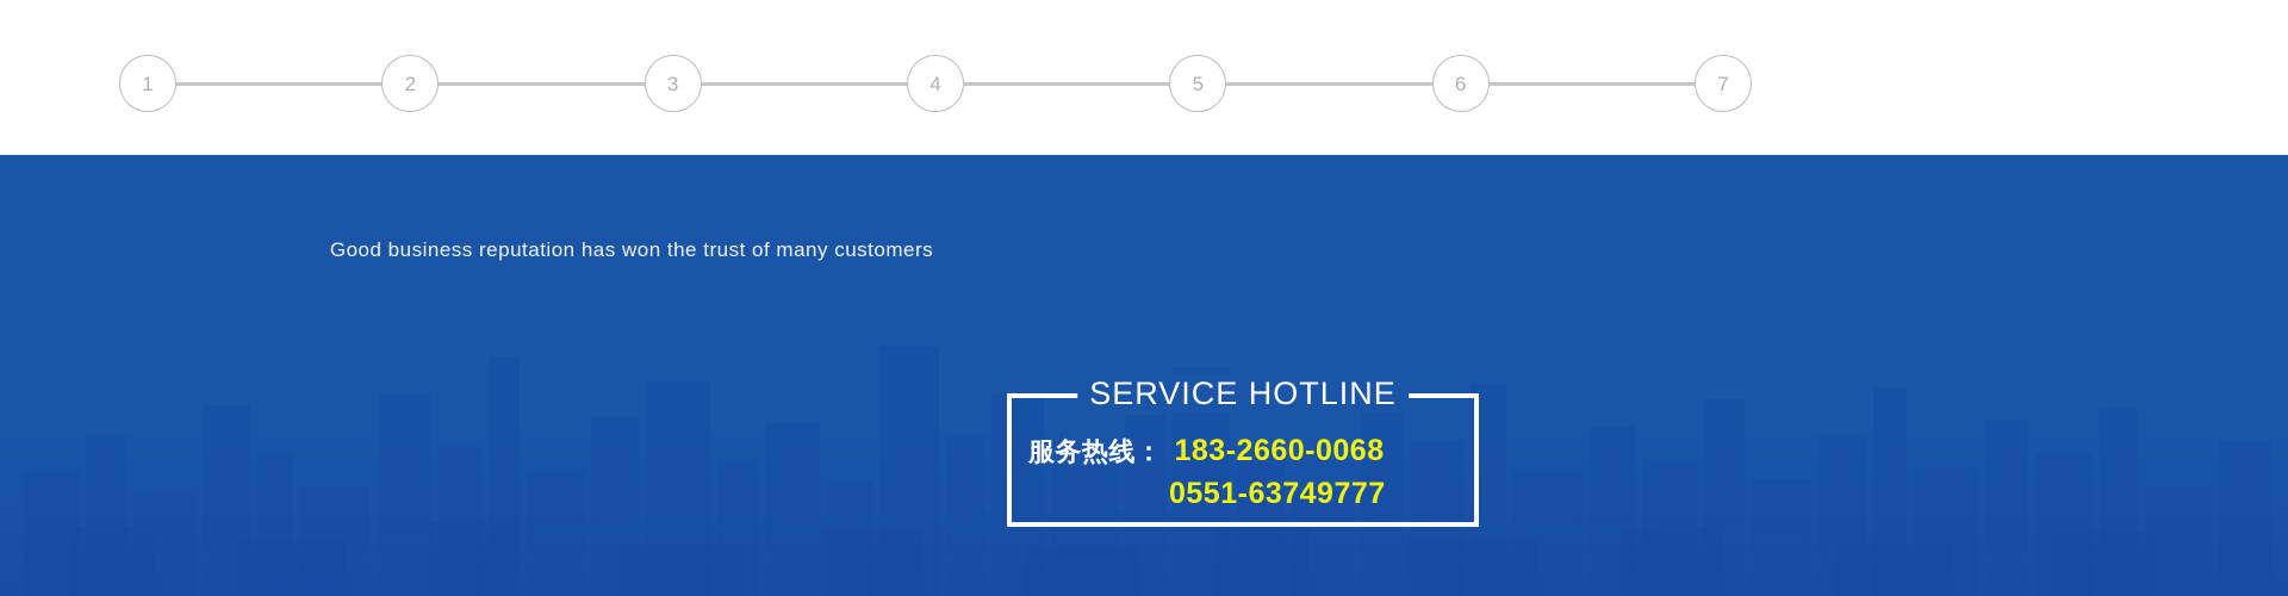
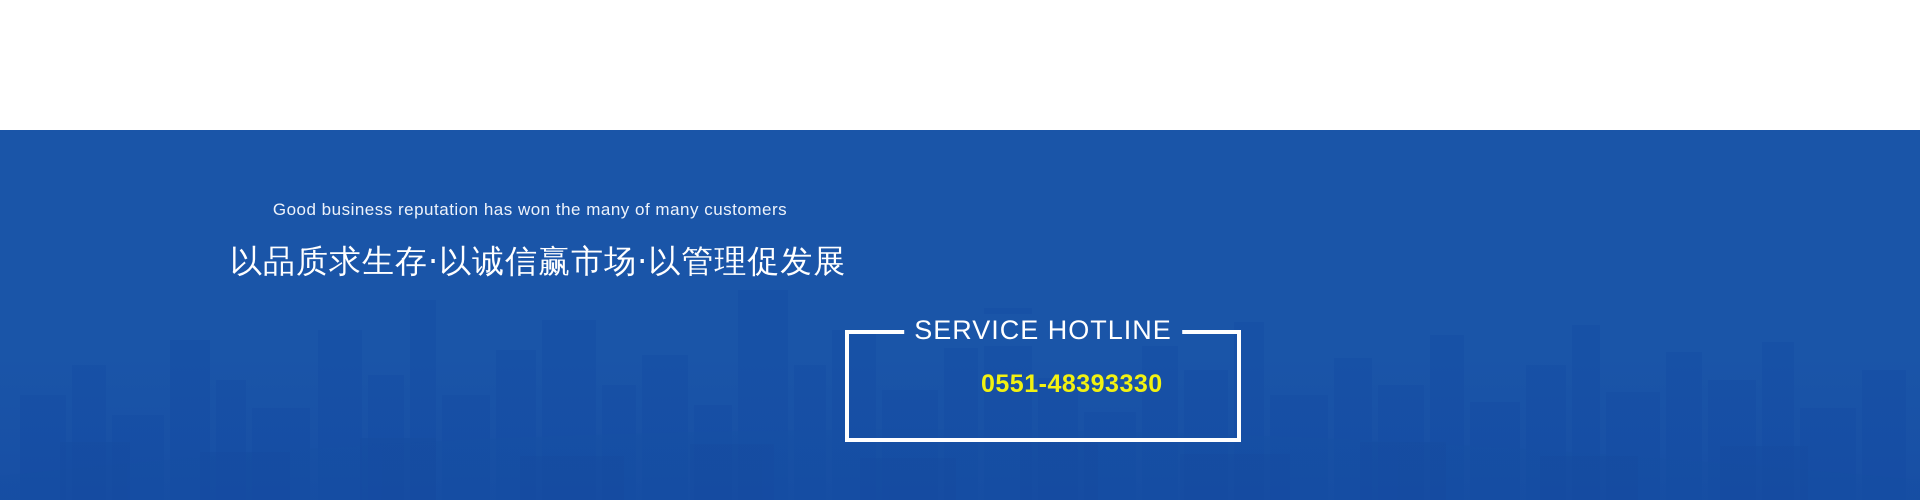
- 1
- 2
- 3
- 4
- 5
- 6
- 7
- Good business reputation has won the trust of many customers
+ Good business reputation has won the many of many customers
+ 以品质求生存·以诚信赢市场·以管理促发展
  SERVICE HOTLINE
- 服务热线：
- 183-2660-0068
- 0551-63749777
+ 0551-48393330
